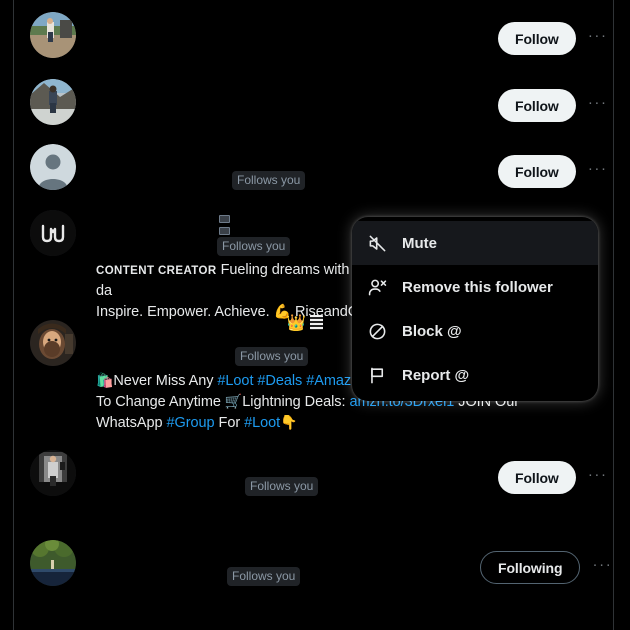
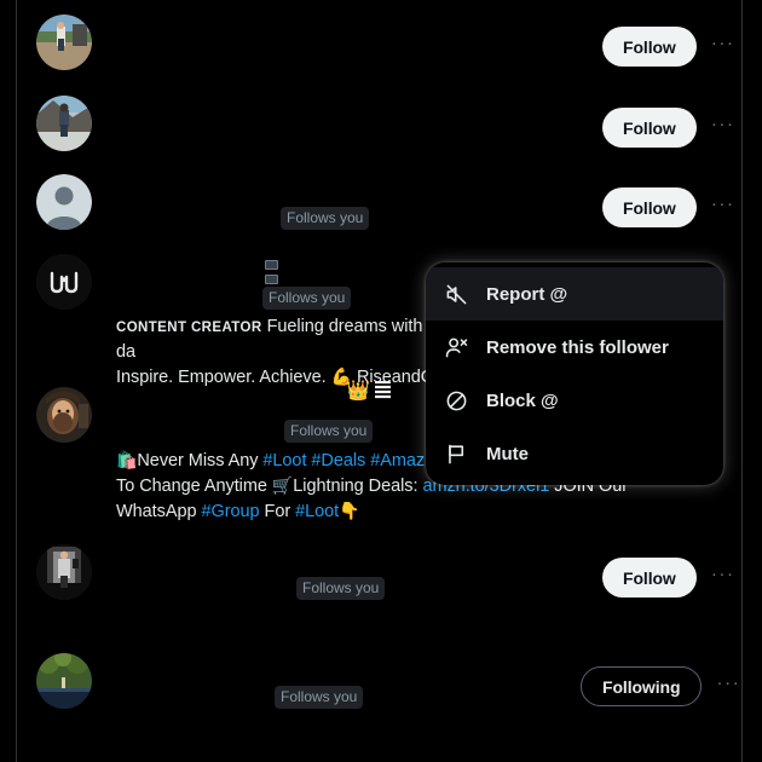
  Follow
  ···
  Follow
  ···
  Follows you
  Follow
  ···
  Follows you
  CONTENT CREATOR Fueling dreams with da
  Inspire. Empower. Achieve. 💪 Riseand
  👑
  Follows you
  🛍️Never Miss Any #Loot #Deals #Amaz
  To Change Anytime 🛒Lightning Deals: amzn.to/3Drxel1 JOIN Our
  WhatsApp #Group For #Loot👇
  Follows you
  Follow
  ···
  Follows you
  Following
  ···
- Mute
+ Report @
  Remove this follower
  Block @
- Report @
+ Mute
